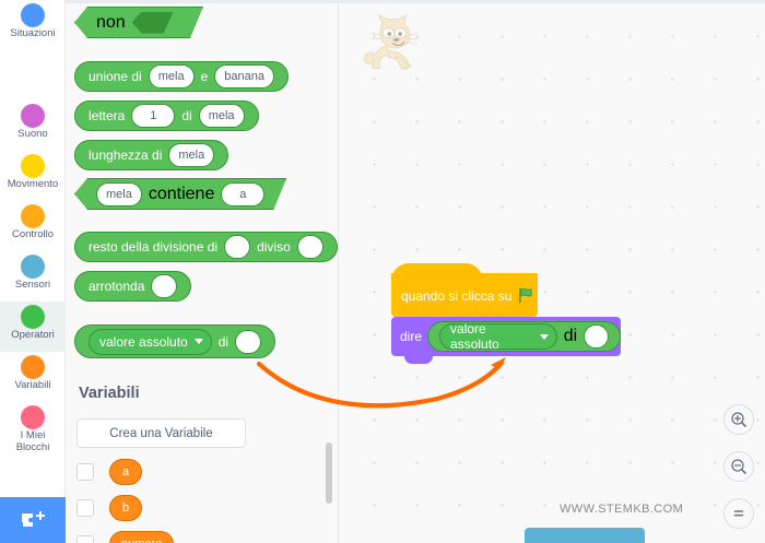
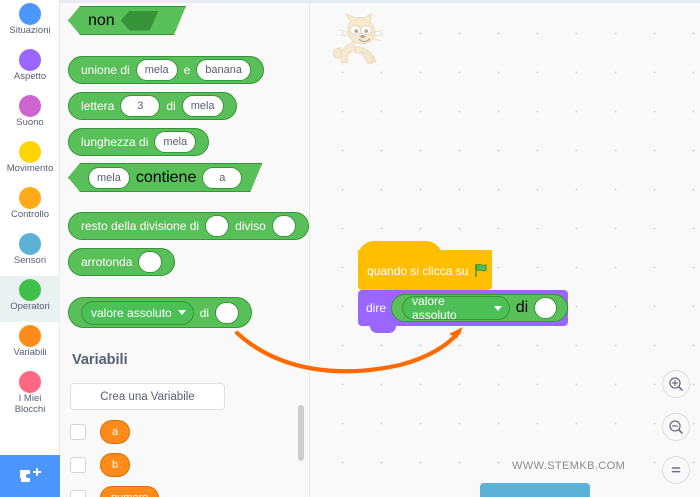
  Situazioni
+ Aspetto
  Suono
  Movimento
  Controllo
  Sensori
  Operatori
  Variabili
  I Miei
  Blocchi
  non
  unione di
  mela
  e
  banana
  lettera
- 1
+ 3
  di
  mela
  lunghezza di
  mela
  mela
  contiene
  a
  resto della divisione di
  diviso
  arrotonda
  valore assoluto
  di
  Variabili
  Crea una Variabile
  a
  b
  quando si clicca su
  dire
  valore assoluto
  di
  WWW.STEMKB.COM
